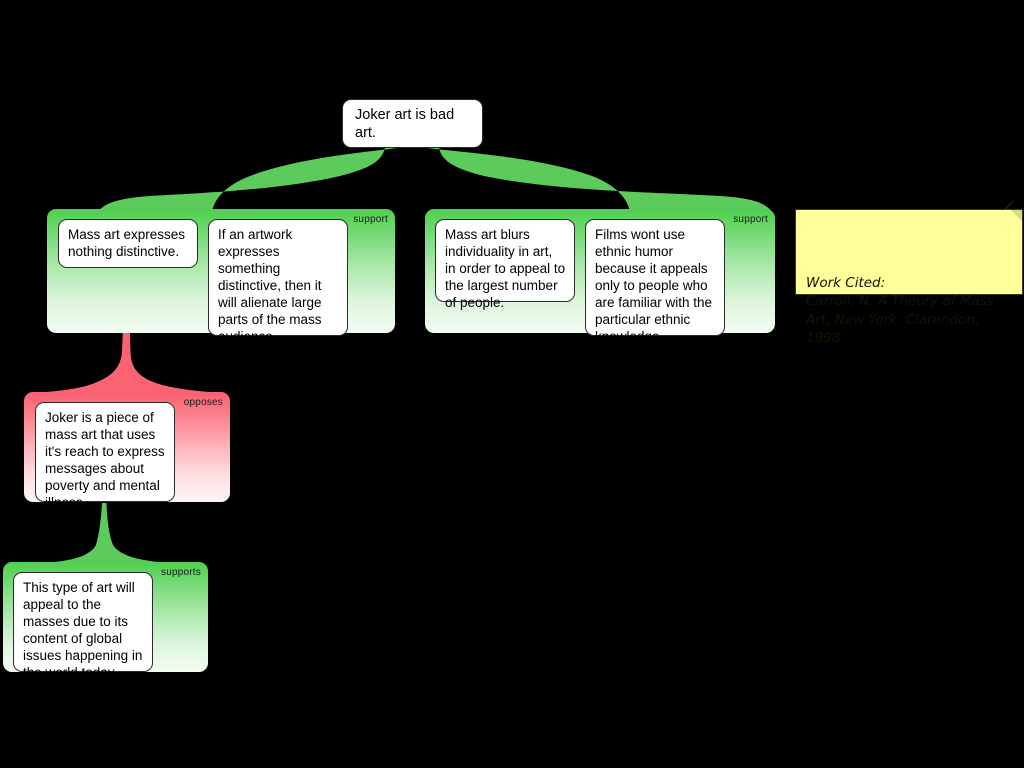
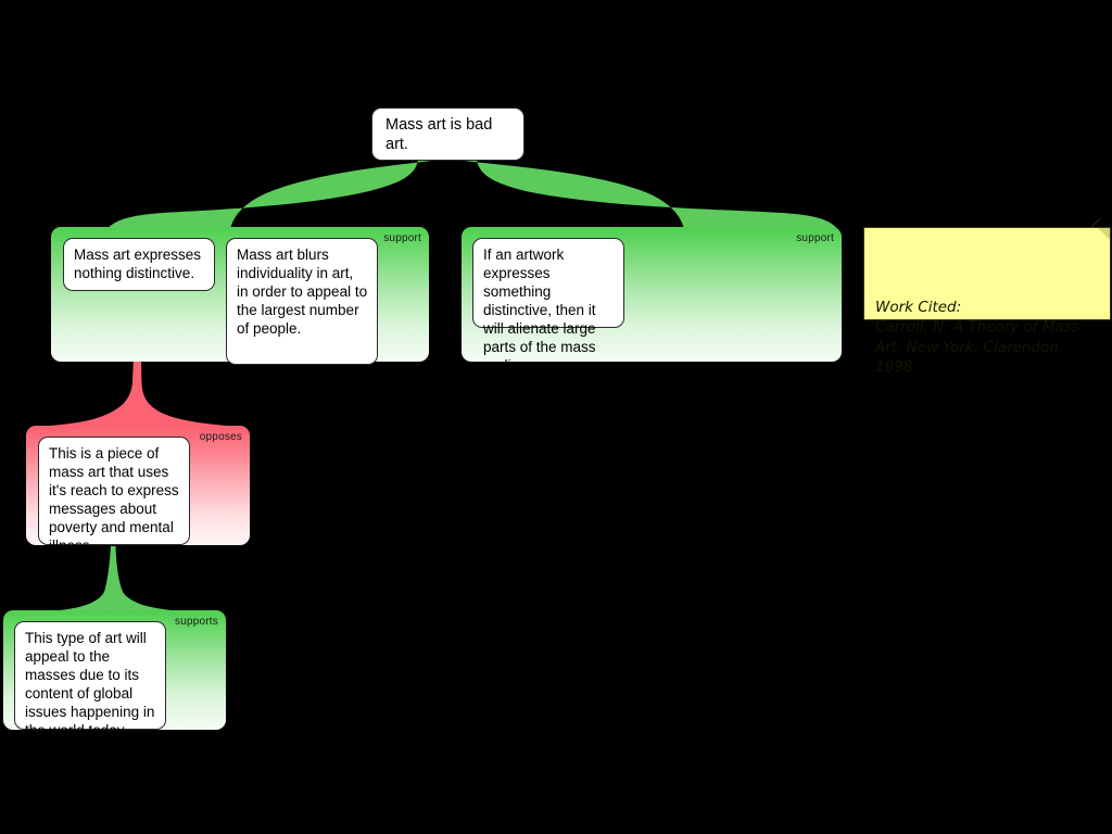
- Joker art is bad art.
+ Mass art is bad art.
  support
  Mass art expresses nothing distinctive.
- If an artwork expresses something distinctive, then it will alienate large parts of the mass audience.
+ Mass art blurs individuality in art, in order to appeal to the largest number of people.
  support
- Mass art blurs individuality in art, in order to appeal to the largest number of people.
+ If an artwork expresses something distinctive, then it will alienate large parts of the mass audience.
- Films wont use ethnic humor because it appeals only to people who are familiar with the particular ethnic knowledge.
  opposes
- Joker is a piece of mass art that uses it's reach to express messages about poverty and mental illness.
+ This is a piece of mass art that uses it's reach to express messages about poverty and mental illness.
  supports
  This type of art will appeal to the masses due to its content of global issues happening in the world today.
  Work Cited:
